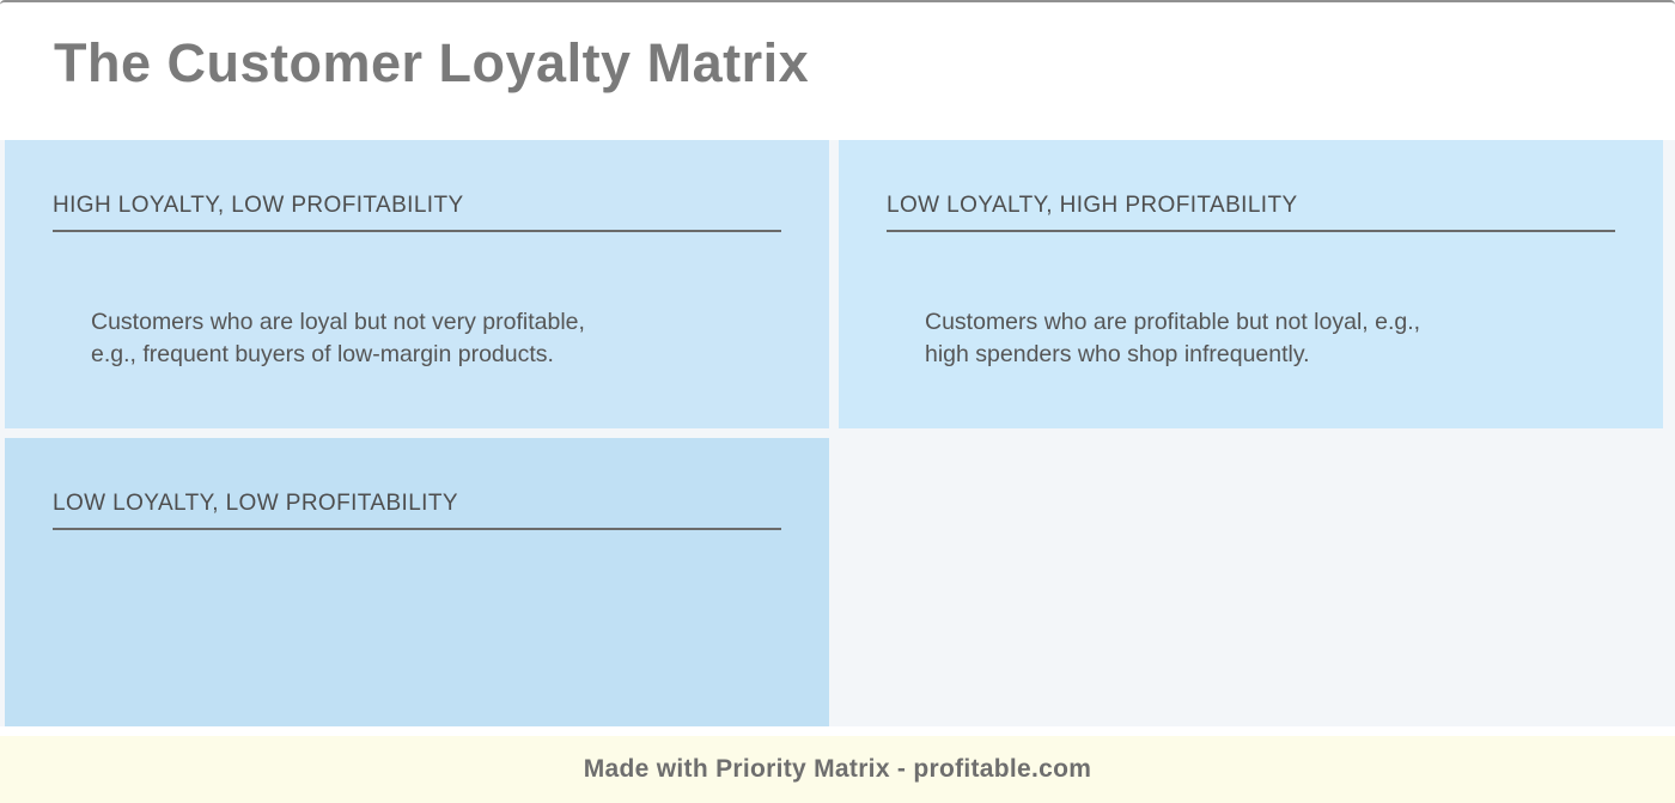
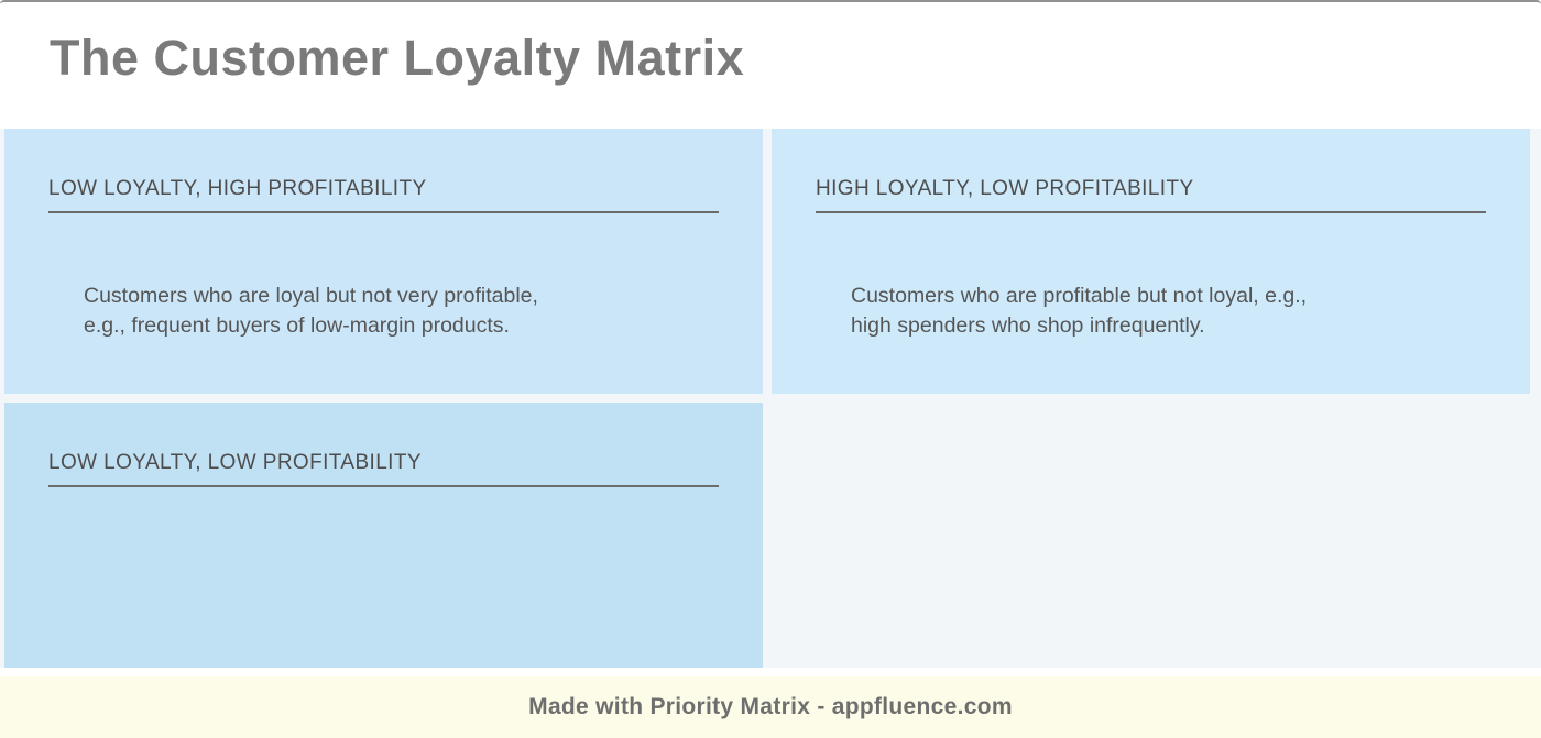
  The Customer Loyalty Matrix
- HIGH LOYALTY, LOW PROFITABILITY
+ LOW LOYALTY, HIGH PROFITABILITY
  Customers who are loyal but not very profitable,
  e.g., frequent buyers of low-margin products.
- LOW LOYALTY, HIGH PROFITABILITY
+ HIGH LOYALTY, LOW PROFITABILITY
  Customers who are profitable but not loyal, e.g.,
  high spenders who shop infrequently.
  LOW LOYALTY, LOW PROFITABILITY
- Made with Priority Matrix - profitable.com
+ Made with Priority Matrix - appfluence.com
